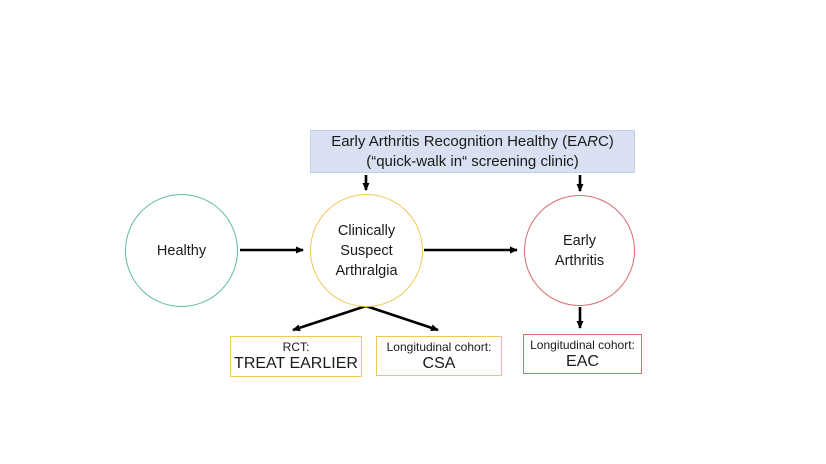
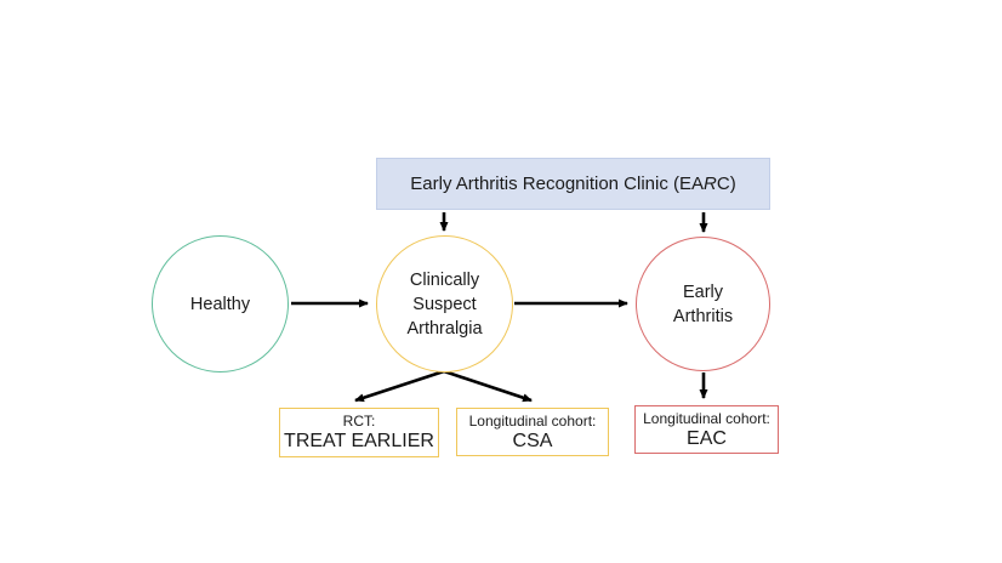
- Early Arthritis Recognition Healthy (EARC)
+ Early Arthritis Recognition Clinic (EARC)
- (“quick-walk in“ screening clinic)
  Healthy
  Clinically Suspect Arthralgia
  Early Arthritis
  RCT:
  TREAT EARLIER
  Longitudinal cohort:
  CSA
  Longitudinal cohort:
  EAC
